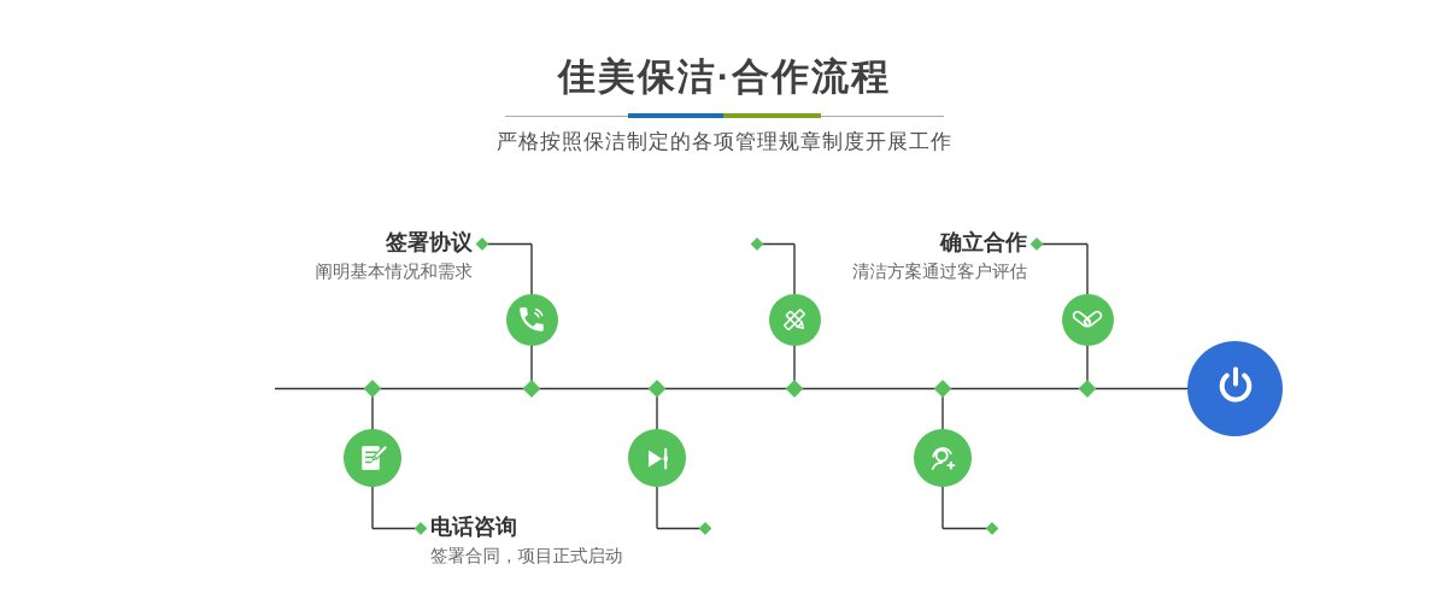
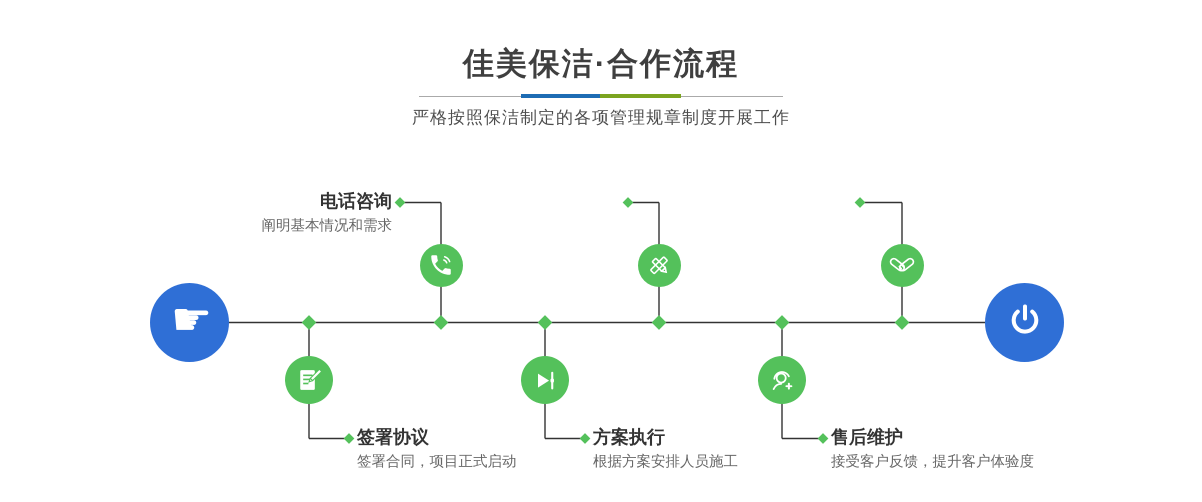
  佳美保洁·合作流程
  严格按照保洁制定的各项管理规章制度开展工作
+ ☛
- 签署协议
+ 电话咨询
  阐明基本情况和需求
- 确立合作
- 清洁方案通过客户评估
- 电话咨询
+ 签署协议
  签署合同，项目正式启动
+ 方案执行
+ 根据方案安排人员施工
+ 售后维护
+ 接受客户反馈，提升客户体验度
